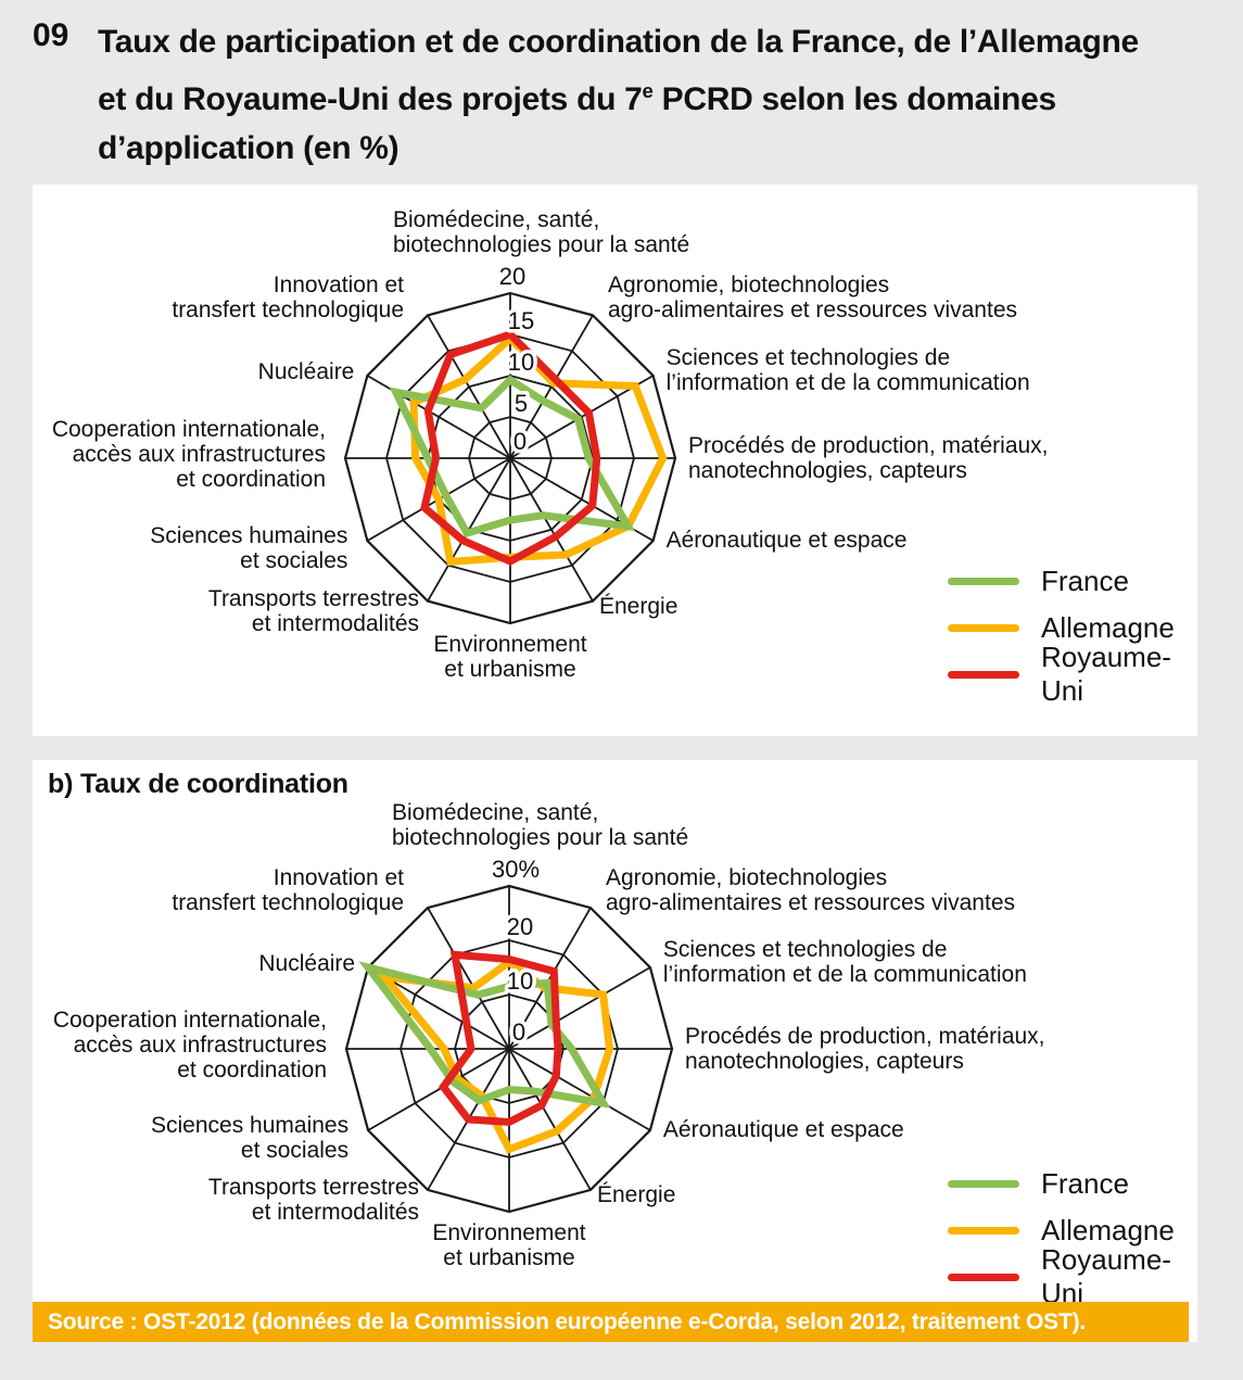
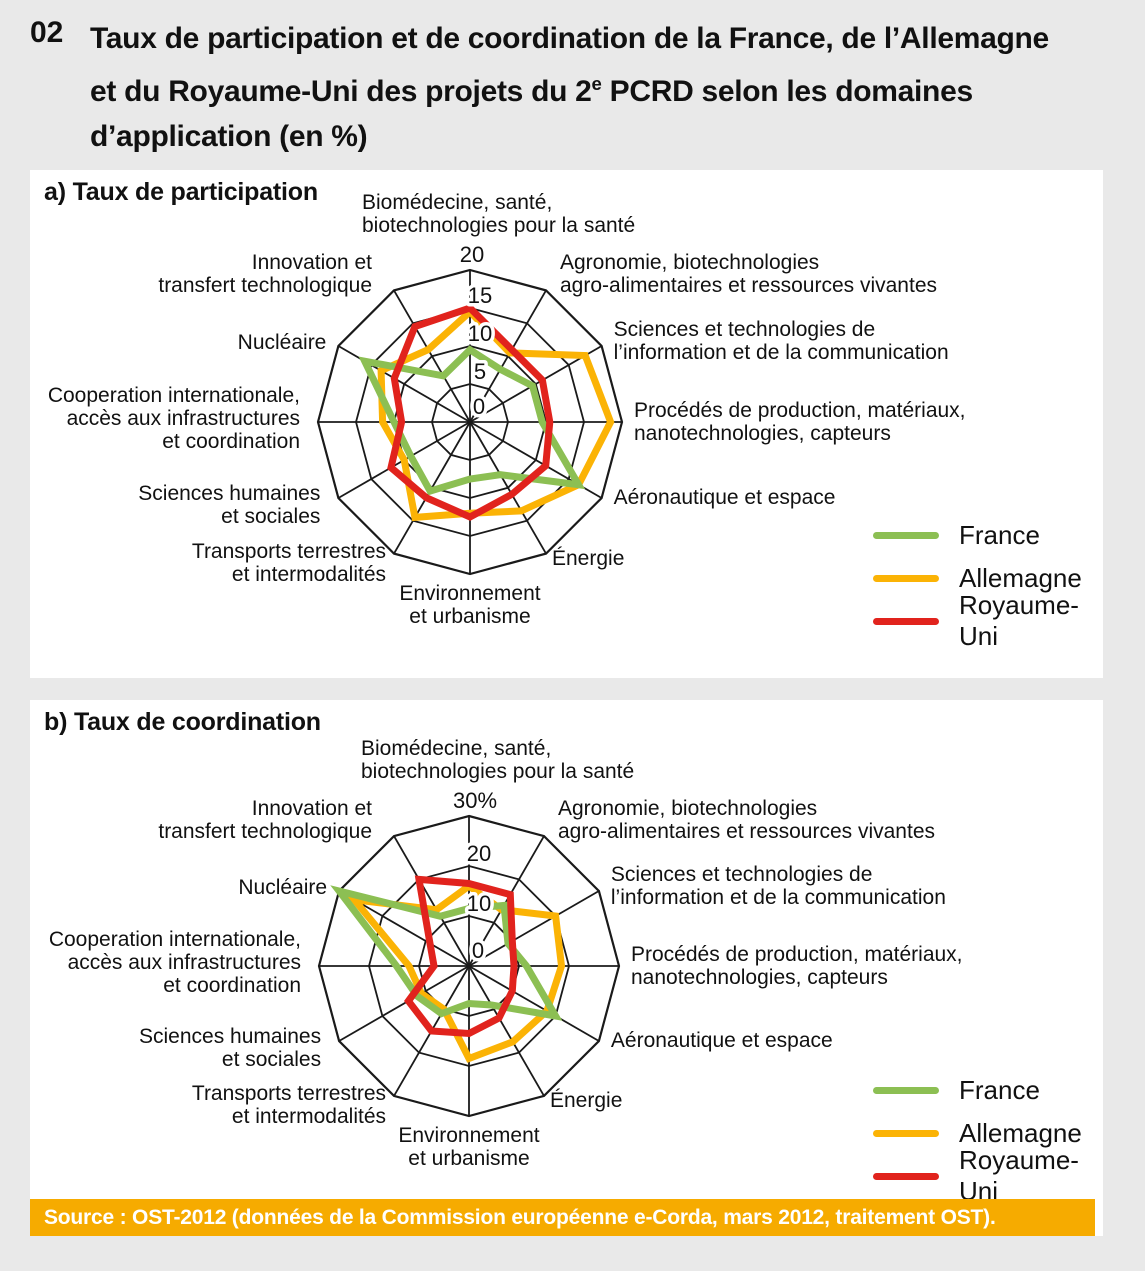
- 09
+ 02
  Taux de participation et de coordination de la France, de l’Allemagne
- et du Royaume-Uni des projets du 7e PCRD selon les domaines
+ et du Royaume-Uni des projets du 2e PCRD selon les domaines
  d’application (en %)
+ a) Taux de participation
  0
  5
  10
  15
  20
  Biomédecine, santé,
  biotechnologies pour la santé
  Agronomie, biotechnologies
  agro-alimentaires et ressources vivantes
  Sciences et technologies de
  l’information et de la communication
  Procédés de production, matériaux,
  nanotechnologies, capteurs
  Aéronautique et espace
  Énergie
  Environnement
  et urbanisme
  Transports terrestres
  et intermodalités
  Sciences humaines
  et sociales
  Cooperation internationale,
  accès aux infrastructures
  et coordination
  Nucléaire
  Innovation et
  transfert technologique
  France
  Allemagne
  Royaume-Uni
  b) Taux de coordination
  0
  10
  20
  30%
  Biomédecine, santé,
  biotechnologies pour la santé
  Agronomie, biotechnologies
  agro-alimentaires et ressources vivantes
  Sciences et technologies de
  l’information et de la communication
  Procédés de production, matériaux,
  nanotechnologies, capteurs
  Aéronautique et espace
  Énergie
  Environnement
  et urbanisme
  Transports terrestres
  et intermodalités
  Sciences humaines
  et sociales
  Cooperation internationale,
  accès aux infrastructures
  et coordination
  Nucléaire
  Innovation et
  transfert technologique
  France
  Allemagne
  Royaume-Uni
- Source : OST-2012 (données de la Commission européenne e-Corda, selon 2012, traitement OST).
+ Source : OST-2012 (données de la Commission européenne e-Corda, mars 2012, traitement OST).
